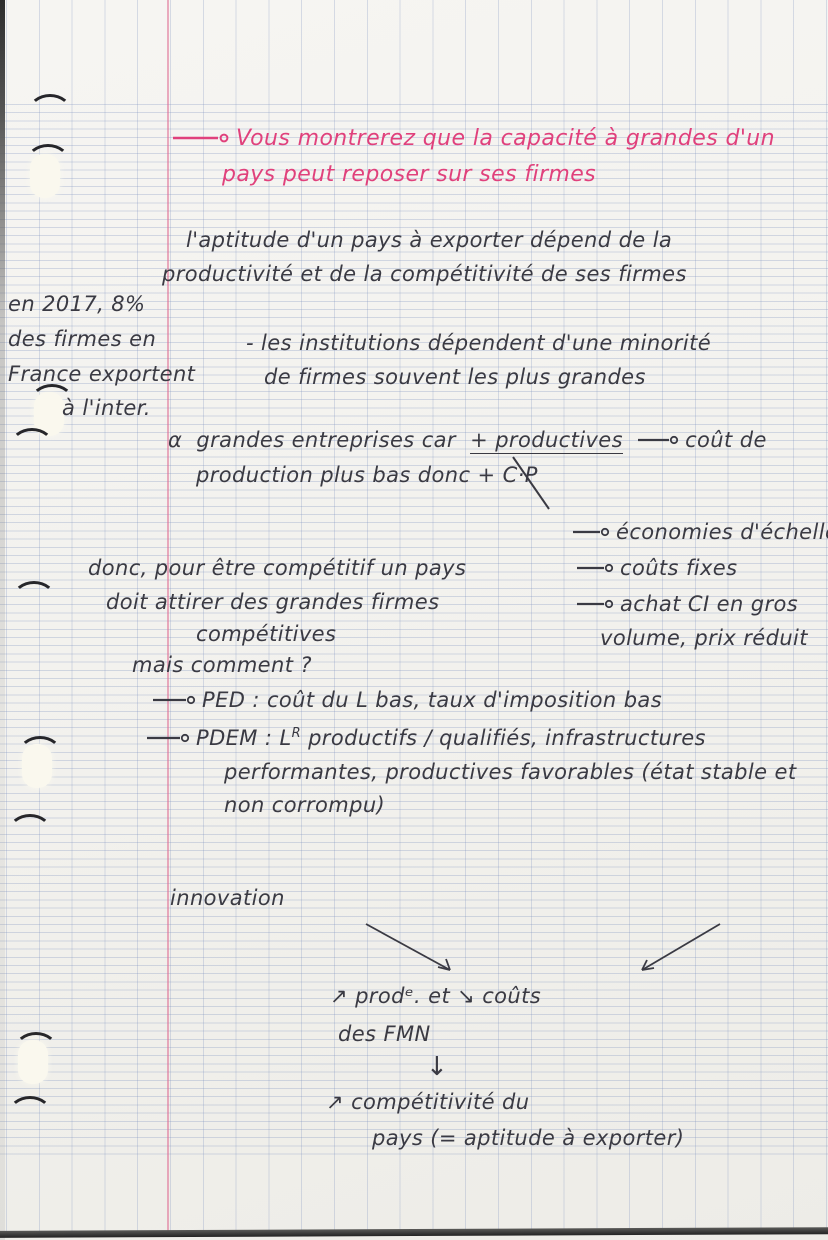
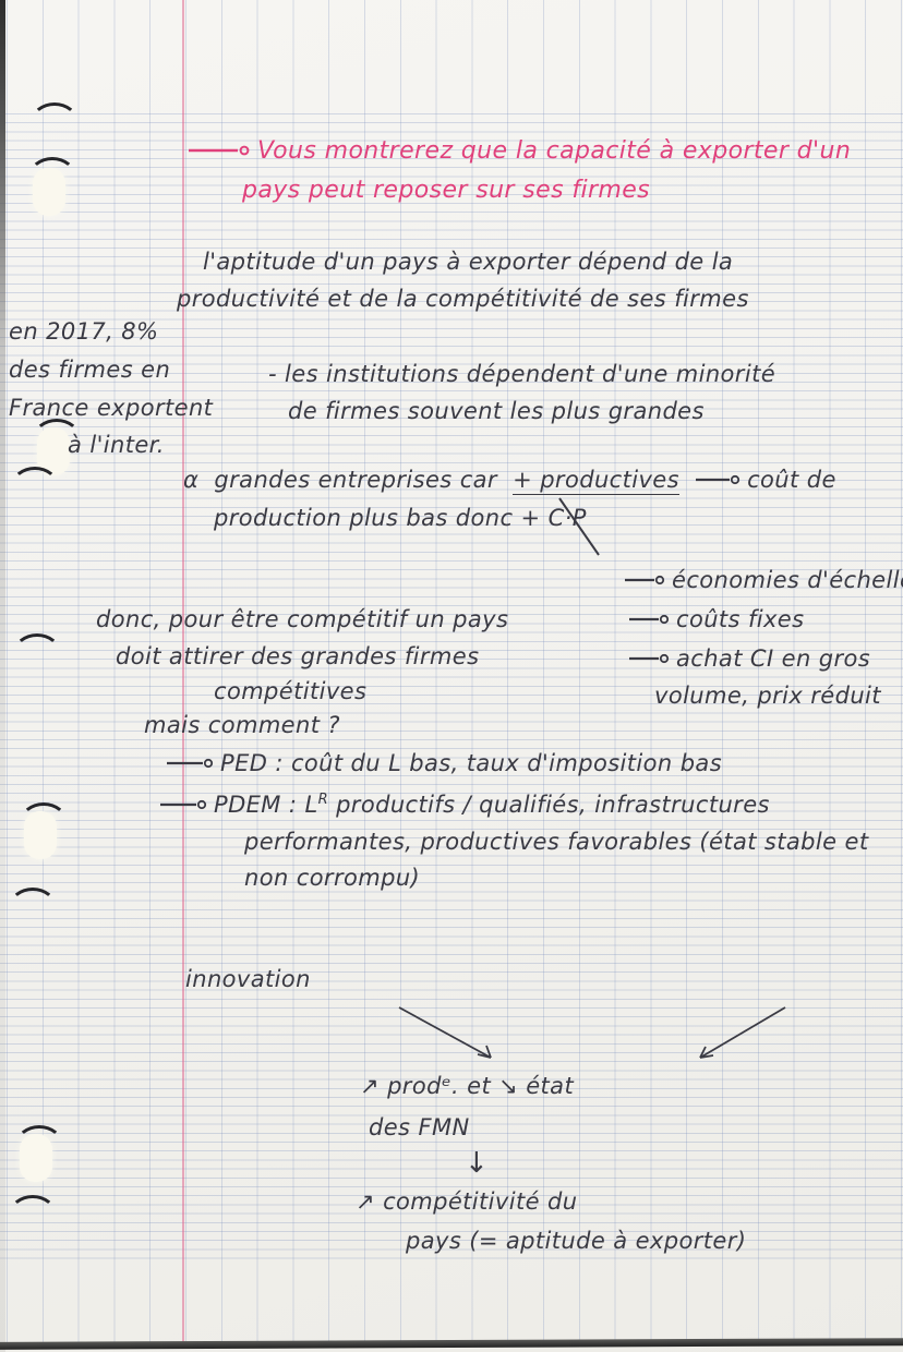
- Vous montrerez que la capacité à grandes d'un
+ Vous montrerez que la capacité à exporter d'un
  pays peut reposer sur ses firmes
  l'aptitude d'un pays à exporter dépend de la
  productivité et de la compétitivité de ses firmes
  en 2017, 8%
  des firmes en
  France exportent
  à l'inter.
  - les institutions dépendent d'une minorité
  de firmes souvent les plus grandes
  α grandes entreprises car + productives coût de
  production plus bas donc + C·P
  économies d'échell
  coûts fixes
  achat CI en gros
  volume, prix réduit
  donc, pour être compétitif un pays
  doit attirer des grandes firmes
  compétitives
  mais comment ?
  PED : coût du L bas, taux d'imposition bas
  PDEM : LR productifs / qualifiés, infrastructures
  performantes, productives favorables (état stable et
  non corrompu)
  innovation
- ↗ prodᵉ. et ↘ coûts
+ ↗ prodᵉ. et ↘ état
  des FMN
  ↓
  ↗ compétitivité du
  pays (= aptitude à exporter)
